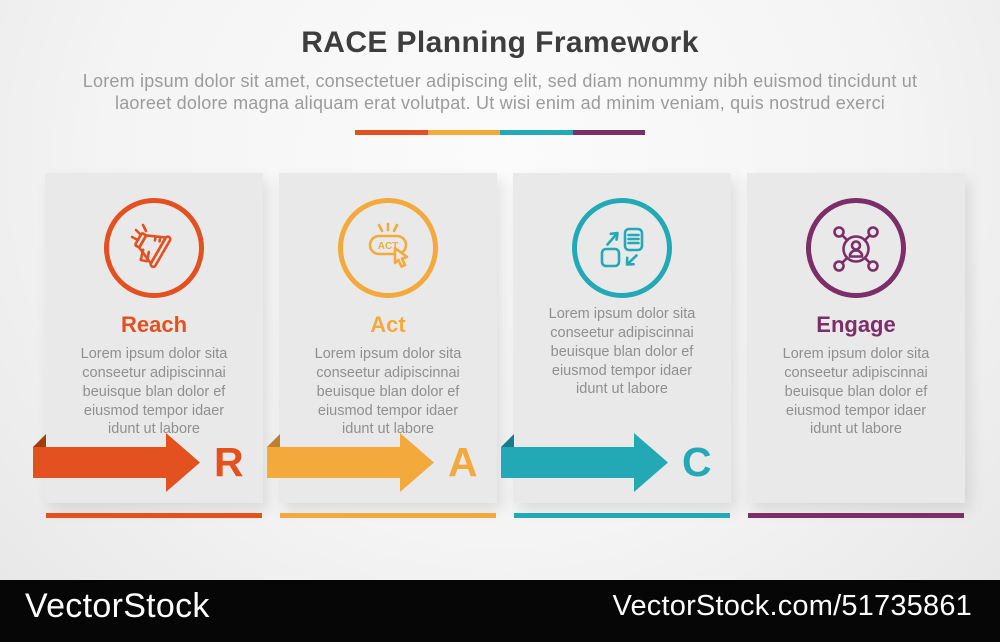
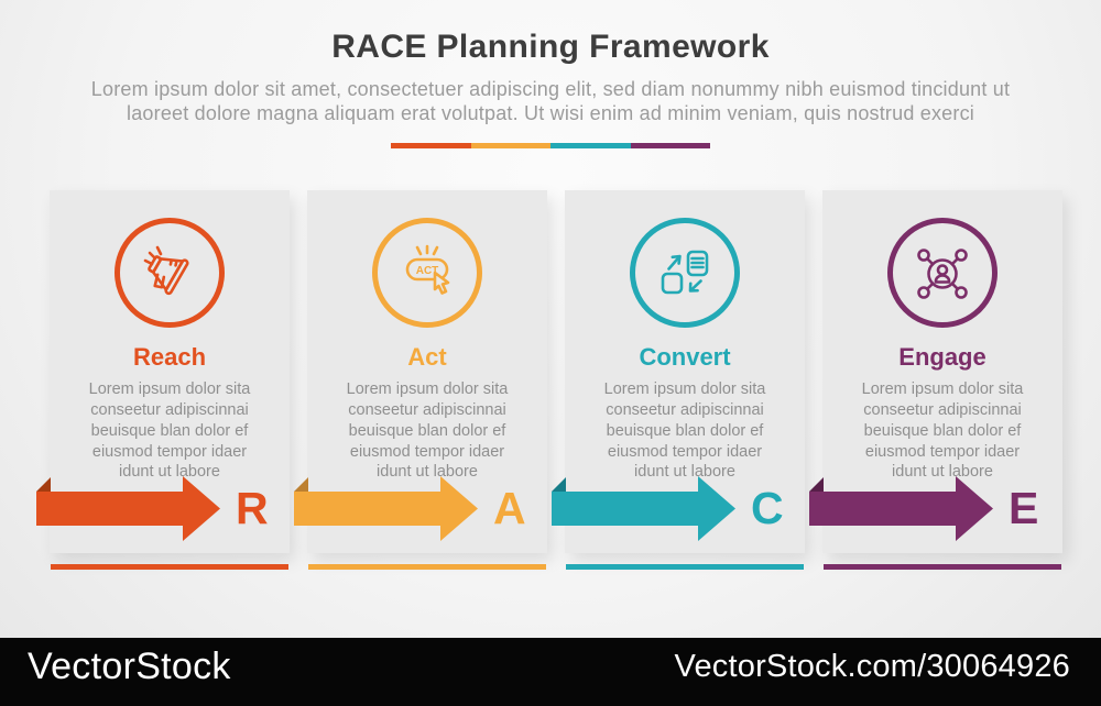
  RACE Planning Framework
  Lorem ipsum dolor sit amet, consectetuer adipiscing elit, sed diam nonummy nibh euismod tincidunt ut
  laoreet dolore magna aliquam erat volutpat. Ut wisi enim ad minim veniam, quis nostrud exerci
  Reach
  Lorem ipsum dolor sita
  conseetur adipiscinnai
  beuisque blan dolor ef
  eiusmod tempor idaer
  idunt ut labore
  R
  ACT
  Act
  Lorem ipsum dolor sita
  conseetur adipiscinnai
  beuisque blan dolor ef
  eiusmod tempor idaer
  idunt ut labore
  A
+ Convert
  Lorem ipsum dolor sita
  conseetur adipiscinnai
  beuisque blan dolor ef
  eiusmod tempor idaer
  idunt ut labore
  C
  Engage
  Lorem ipsum dolor sita
  conseetur adipiscinnai
  beuisque blan dolor ef
  eiusmod tempor idaer
  idunt ut labore
+ E
  VectorStock
- VectorStock.com/51735861
+ VectorStock.com/30064926
